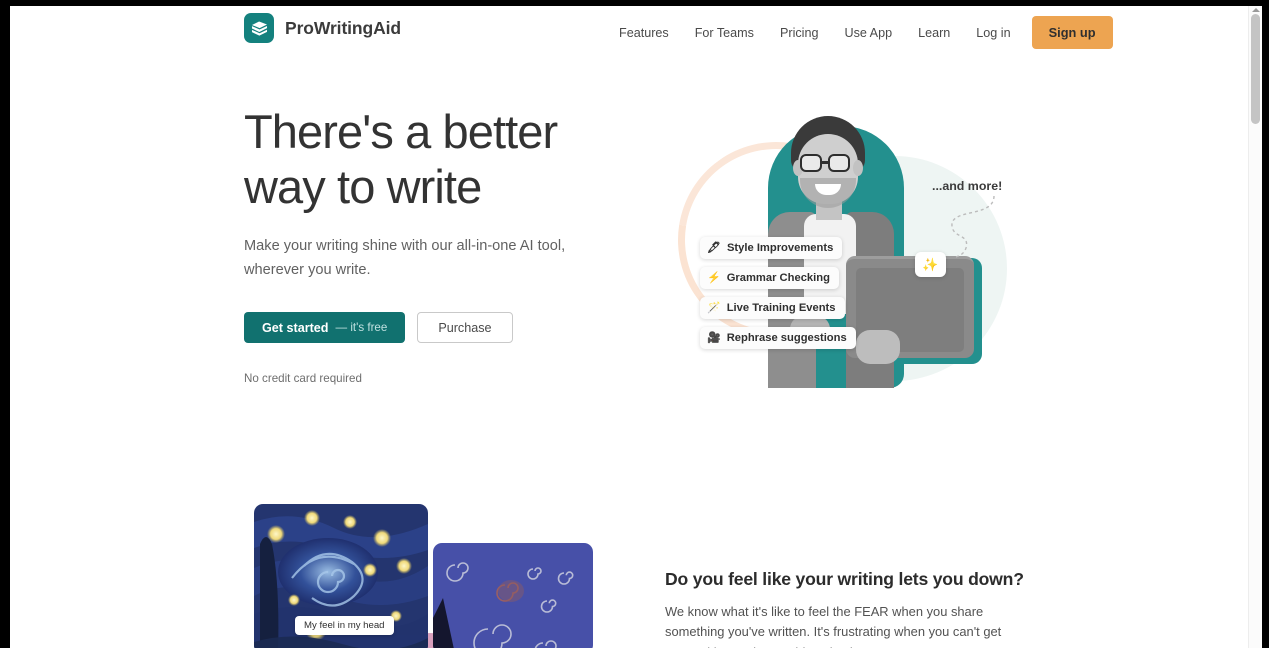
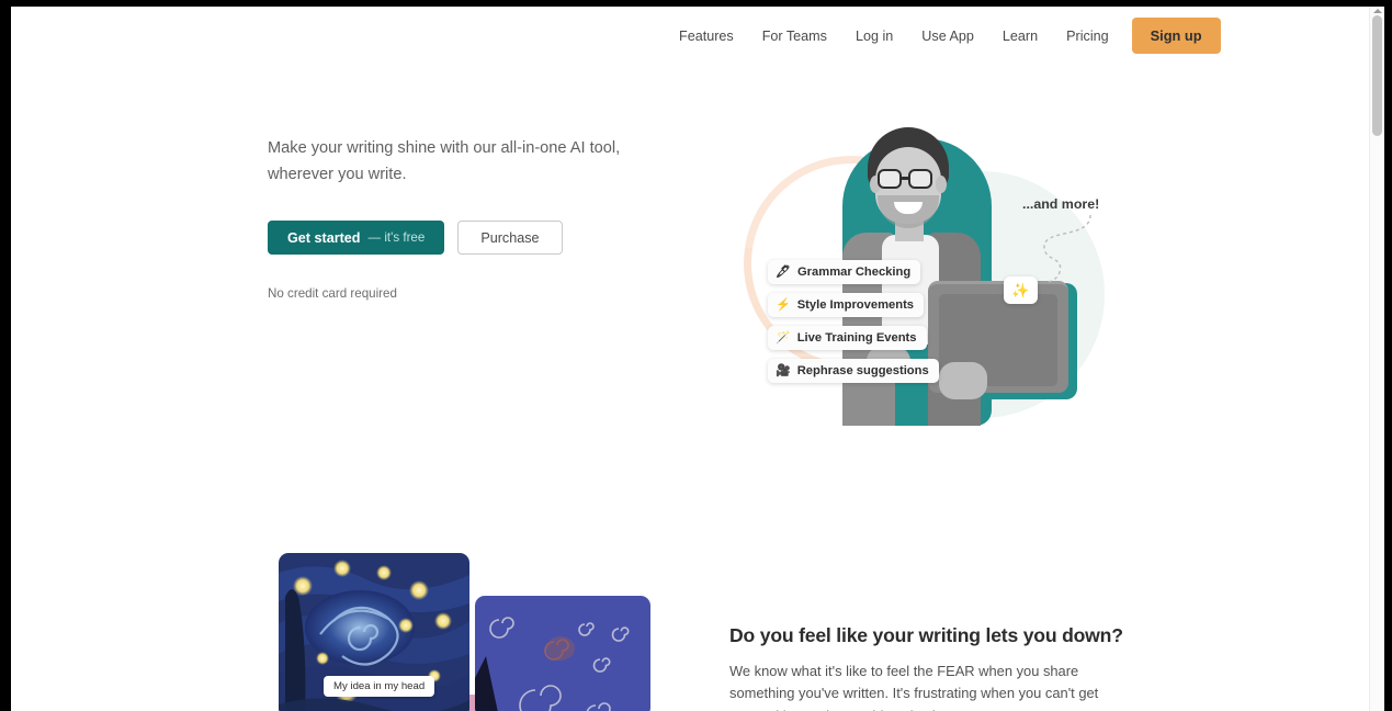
- ProWritingAid
  Features
  For Teams
- Pricing
+ Log in
  Use App
  Learn
- Log in
+ Pricing
  Sign up
- There's a better way to write
  Make your writing shine with our all-in-one AI tool, wherever you write.
  Get started
  — it's free
  Purchase
  No credit card required
  🖋
- Style Improvements
+ Grammar Checking
  ⚡
- Grammar Checking
+ Style Improvements
  🪄
  Live Training Events
  🎥
  Rephrase suggestions
  ✨
  ...and more!
- My feel in my head
+ My idea in my head
  Do you feel like your writing lets you down?
  We know what it's like to feel the FEAR when you share something you've written. It's frustrating when you can't get
